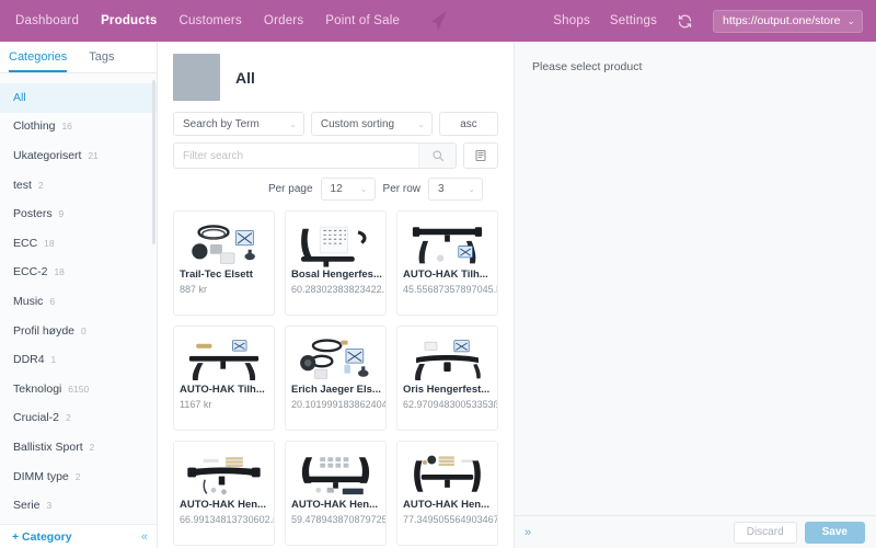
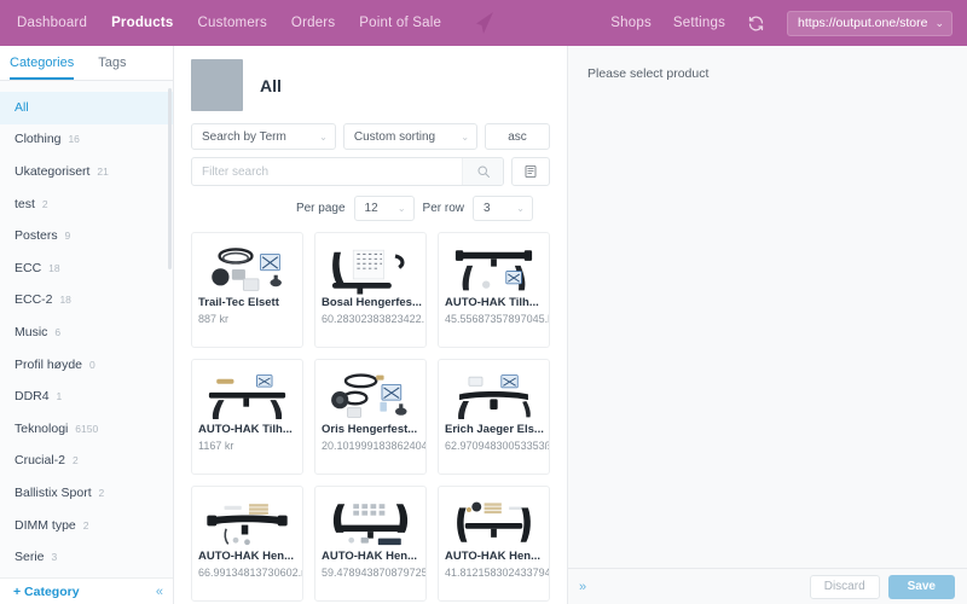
  Dashboard
  Products
  Customers
  Orders
  Point of Sale
  Shops
  Settings
  https://output.one/store
  ⌄
  Categories
  Tags
  All
  Clothing 16
  Ukategorisert 21
  test 2
  Posters 9
  ECC 18
  ECC-2 18
  Music 6
  Profil høyde 0
  DDR4 1
  Teknologi 6150
  Crucial-2 2
  Ballistix Sport 2
  DIMM type 2
  Serie 3
  + Category
  «
  All
  Search by Term
  ⌄
  Custom sorting
  ⌄
  asc
  Filter search
  Per page
  12
  ⌄
  Per row
  3
  ⌄
  Trail-Tec Elsett
  887 kr
  Bosal Hengerfes...
  60.28302383823422.
  AUTO-HAK Tilh...
  45.55687357897045.
  AUTO-HAK Tilh...
  1167 kr
- Erich Jaeger Els...
+ Oris Hengerfest...
  20.101999183862404
- Oris Hengerfest...
+ Erich Jaeger Els...
  62.97094830053353ß
  AUTO-HAK Hen...
  66.99134813730602.
  AUTO-HAK Hen...
  59.478943870879725
  AUTO-HAK Hen...
- 77.349505564903467
+ 41.812158302433794
  Please select product
  »
  Discard
  Save
